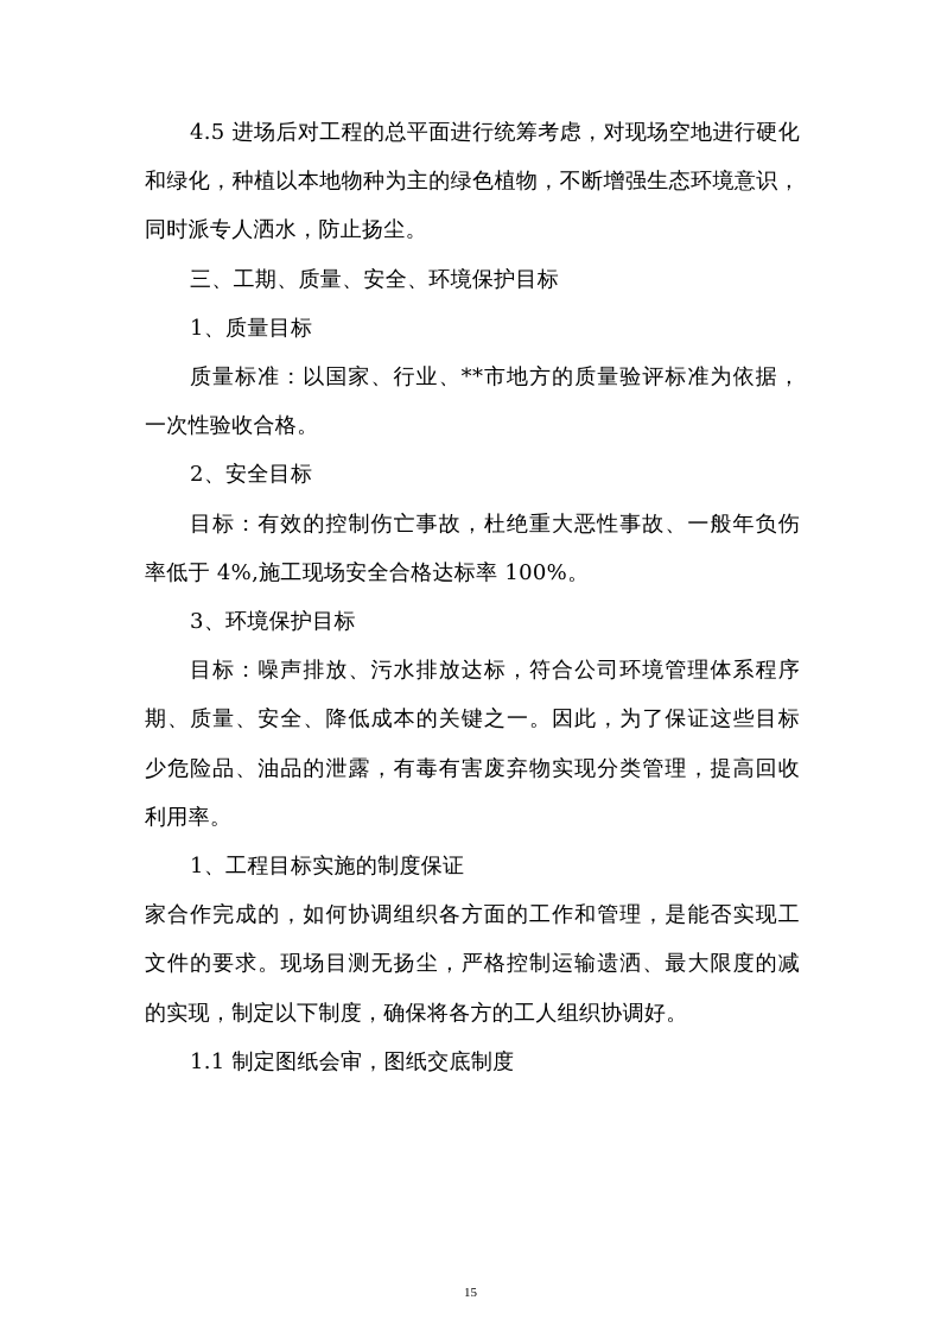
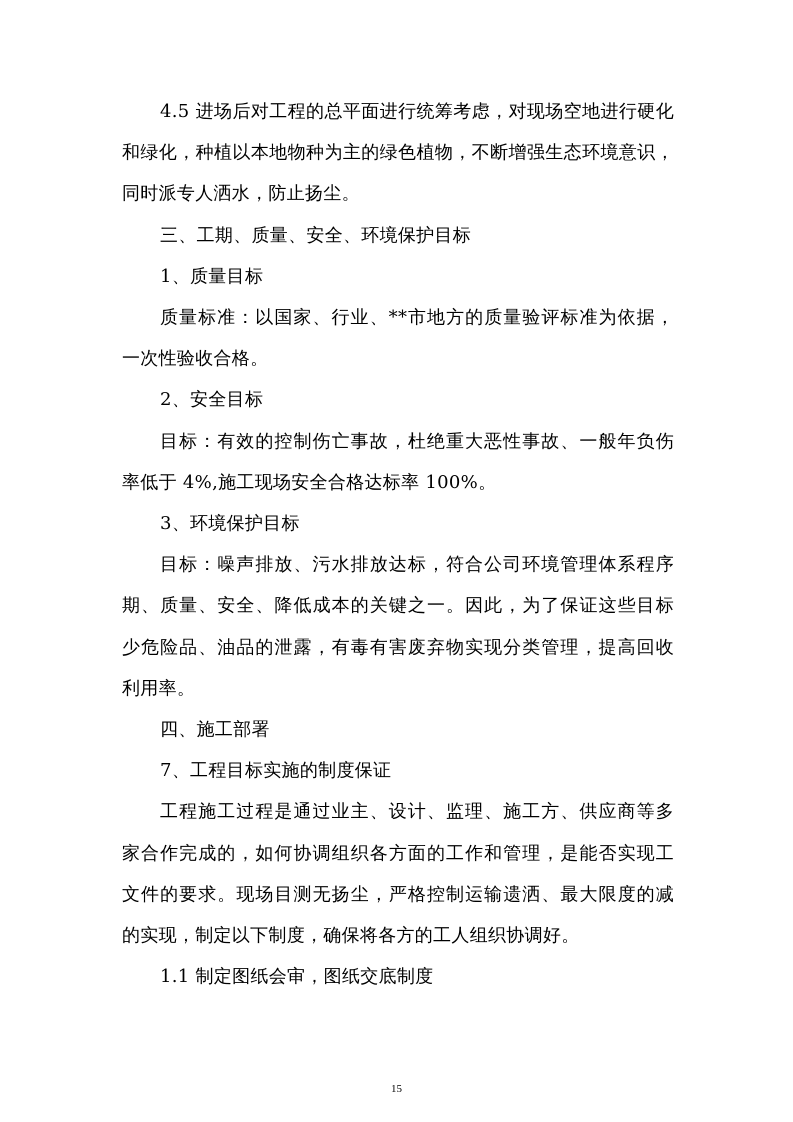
  4.5 进场后对工程的总平面进行统筹考虑，对现场空地进行硬化
  和绿化，种植以本地物种为主的绿色植物，不断增强生态环境意识，
  同时派专人洒水，防止扬尘。
  三、工期、质量、安全、环境保护目标
  1、质量目标
  质量标准：以国家、行业、**市地方的质量验评标准为依据，
  一次性验收合格。
  2、安全目标
  目标：有效的控制伤亡事故，杜绝重大恶性事故、一般年负伤
  率低于 4%,施工现场安全合格达标率 100%。
  3、环境保护目标
  目标：噪声排放、污水排放达标，符合公司环境管理体系程序
  期、质量、安全、降低成本的关键之一。因此，为了保证这些目标
  少危险品、油品的泄露，有毒有害废弃物实现分类管理，提高回收
  利用率。
+ 四、施工部署
- 1、工程目标实施的制度保证
+ 7、工程目标实施的制度保证
+ 工程施工过程是通过业主、设计、监理、施工方、供应商等多
  家合作完成的，如何协调组织各方面的工作和管理，是能否实现工
  文件的要求。现场目测无扬尘，严格控制运输遗洒、最大限度的减
  的实现，制定以下制度，确保将各方的工人组织协调好。
  1.1 制定图纸会审，图纸交底制度
  15
